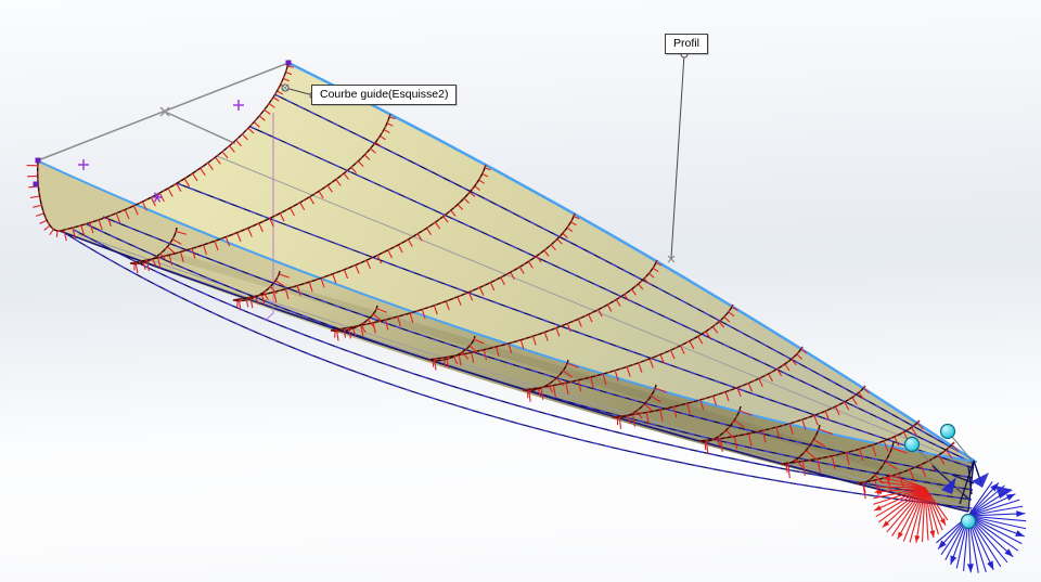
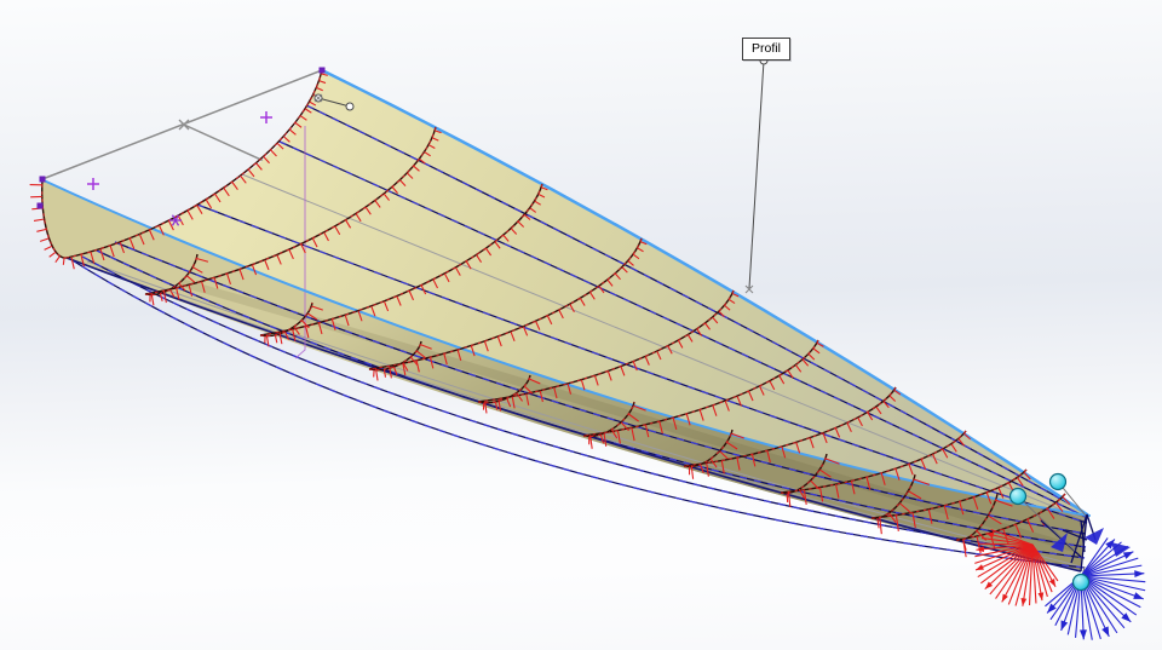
  Profil
- Courbe guide(Esquisse2)
